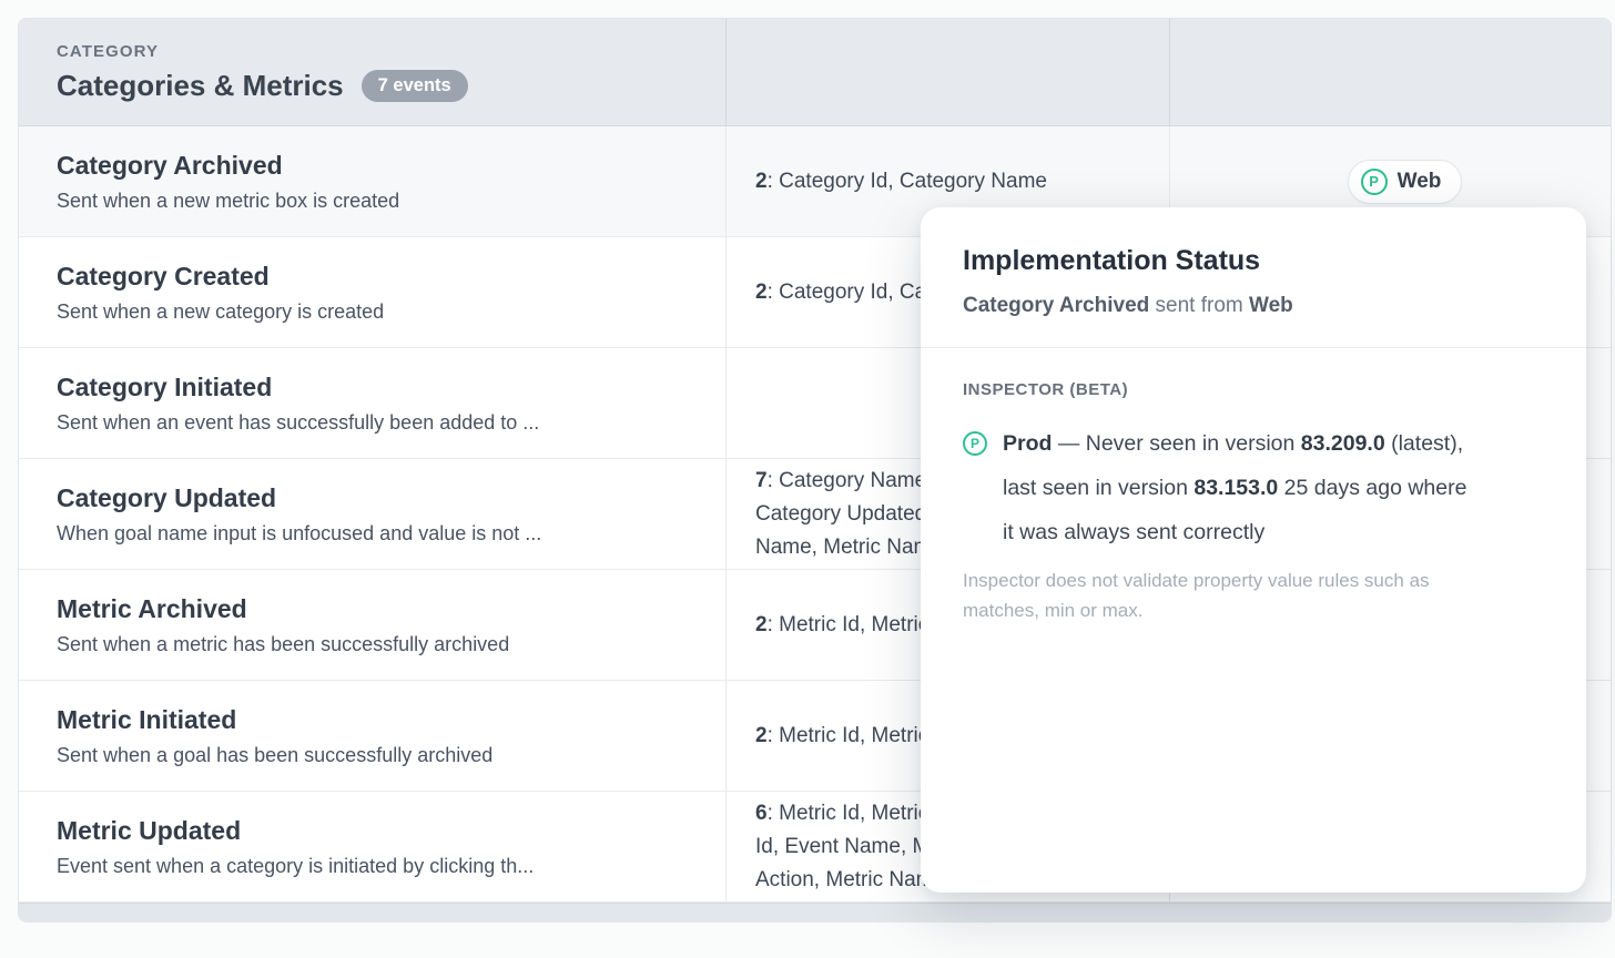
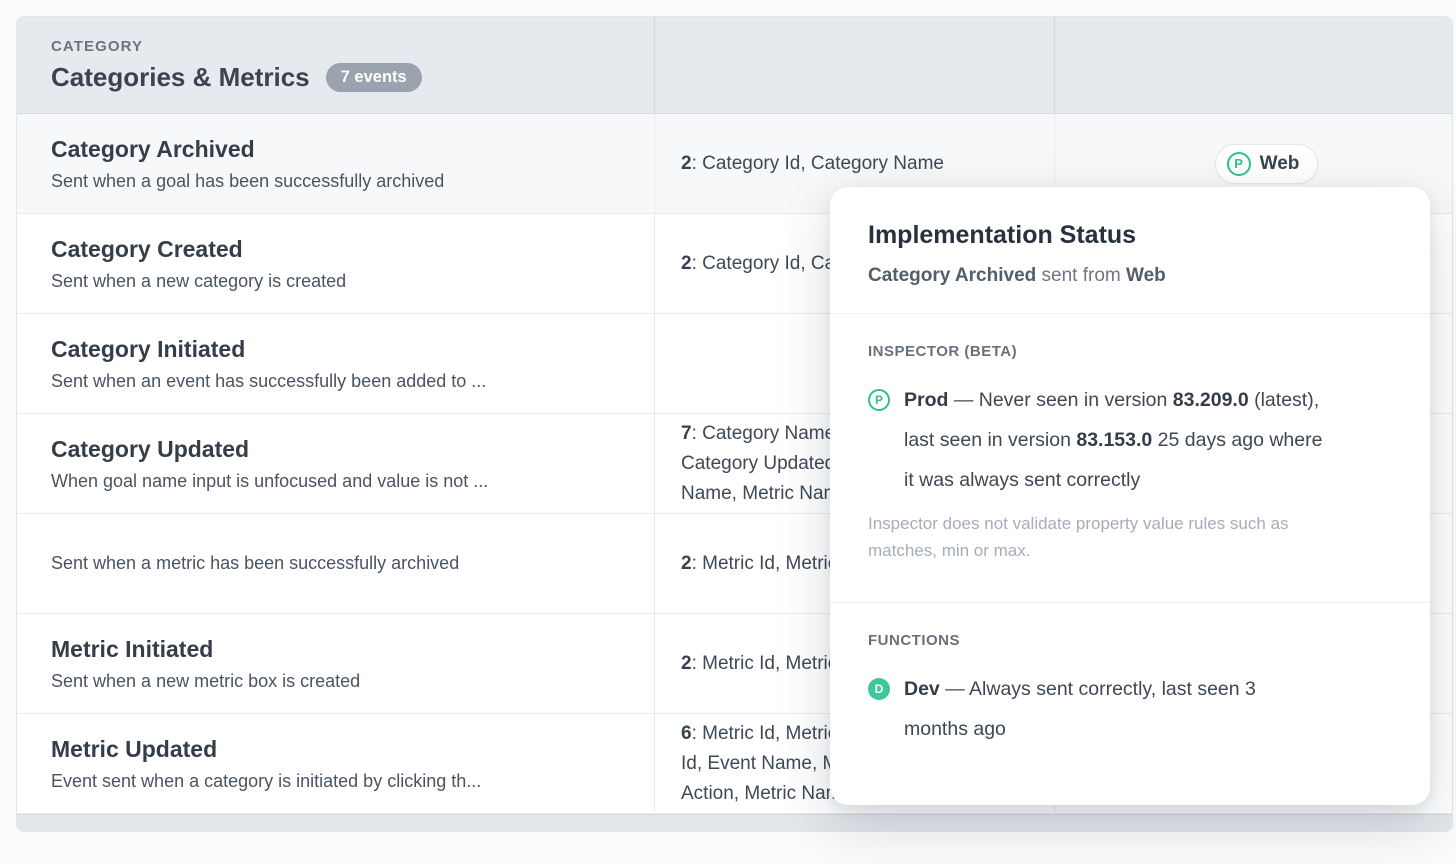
  CATEGORY
  Categories & Metrics
  7 events
  Category Archived
- Sent when a new metric box is created
+ Sent when a goal has been successfully archived
  2: Category Id, Category Name
  P
  Web
  Category Created
  Sent when a new category is created
  Category Initiated
  Sent when an event has successfully been added to ...
  Category Updated
  When goal name input is unfocused and value is not ...
  7: Category Nam
  Category Update
  Name, Metric Na
- Metric Archived
  Sent when a metric has been successfully archived
  2: Metric Id, Metri
  Metric Initiated
- Sent when a goal has been successfully archived
+ Sent when a new metric box is created
  2: Metric Id, Metri
  Metric Updated
  Event sent when a category is initiated by clicking th...
  6: Metric Id, Metri
  Action, Metric Na
  Implementation Status
  Category Archived sent from Web
  INSPECTOR (BETA)
  P
  Prod — Never seen in version 83.209.0 (latest),
  last seen in version 83.153.0 25 days ago where
  it was always sent correctly
  Inspector does not validate property value rules such as
  matches, min or max.
+ FUNCTIONS
+ D
+ Dev — Always sent correctly, last seen 3
+ months ago
